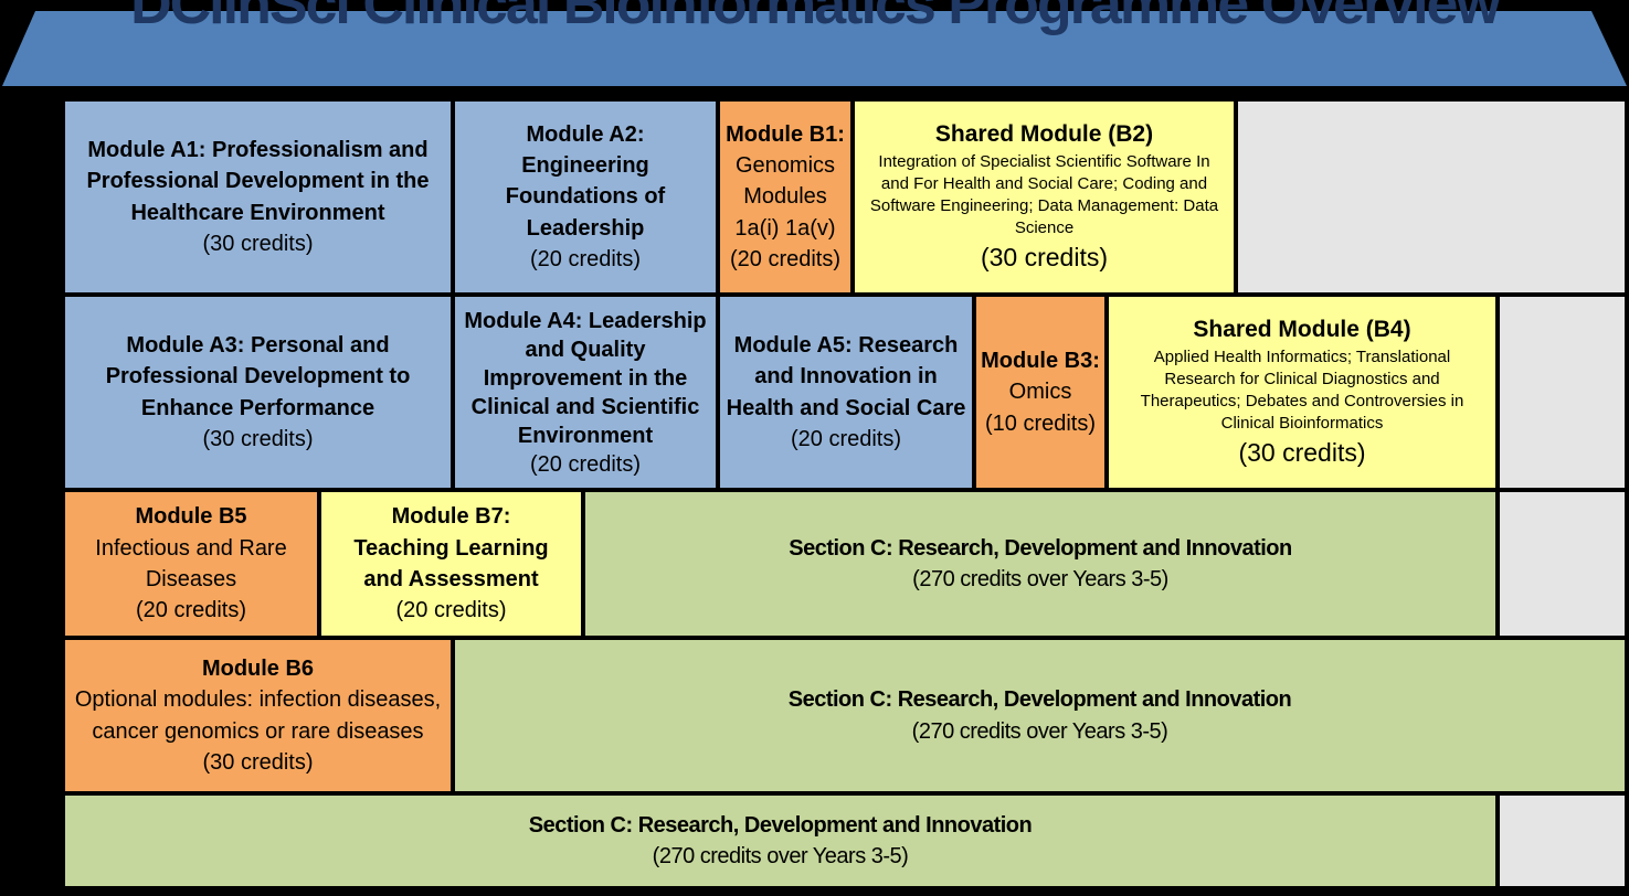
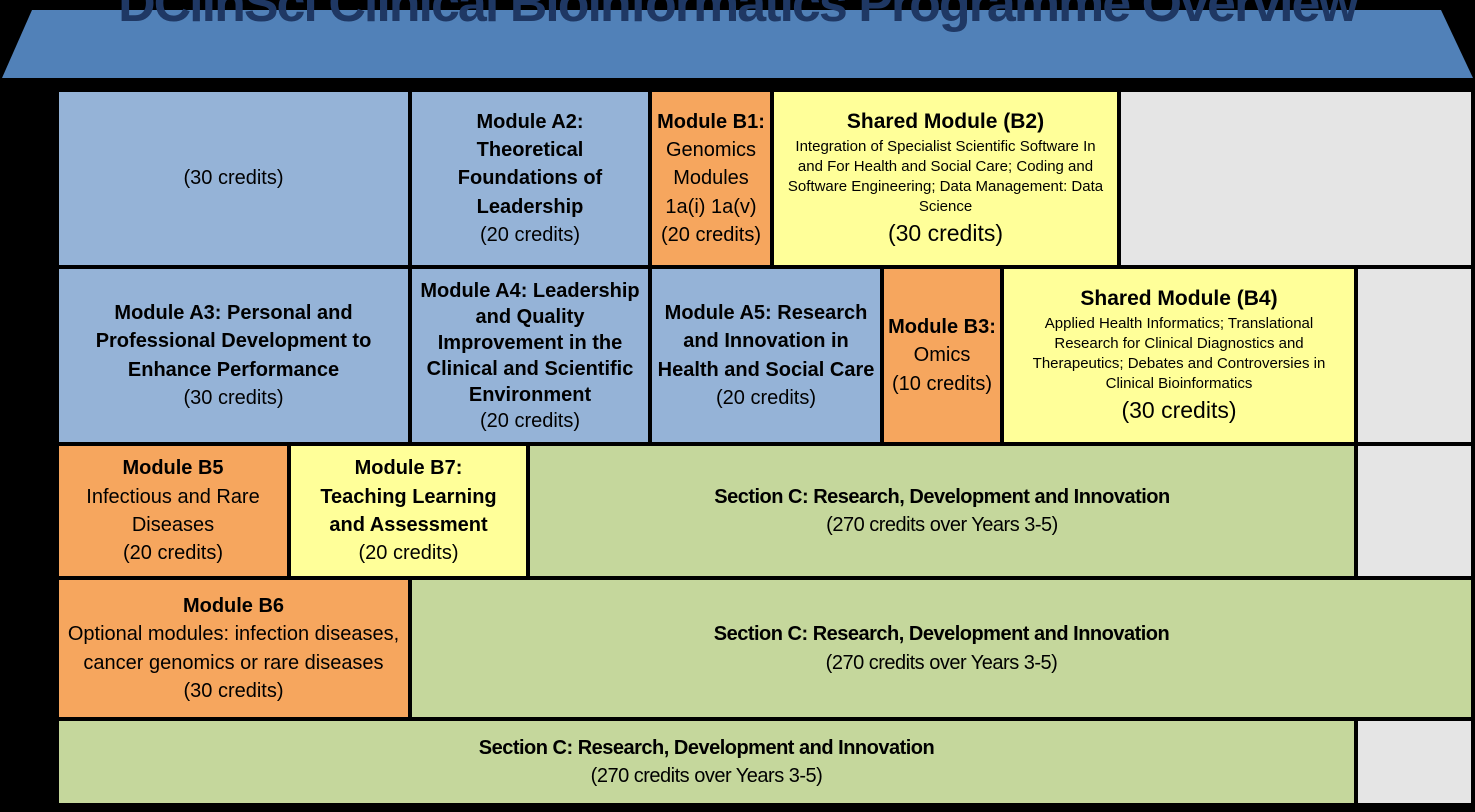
  DClinSci Clinical Bioinformatics Programme Overview
- Module A1: Professionalism and Professional Development in the Healthcare Environment
  (30 credits)
- Module A2: Engineering Foundations of Leadership
+ Module A2: Theoretical Foundations of Leadership
  (20 credits)
  Module B1:
  Genomics Modules 1a(i) 1a(v)
  (20 credits)
  Shared Module (B2)
  Integration of Specialist Scientific Software In and For Health and Social Care; Coding and Software Engineering; Data Management: Data Science
  (30 credits)
  Module A3: Personal and Professional Development to Enhance Performance
  (30 credits)
  Module A4: Leadership and Quality Improvement in the Clinical and Scientific Environment
  (20 credits)
  Module A5: Research and Innovation in Health and Social Care (20 credits)
  Module B3:
  Omics
  (10 credits)
  Shared Module (B4)
  Applied Health Informatics; Translational Research for Clinical Diagnostics and Therapeutics; Debates and Controversies in Clinical Bioinformatics
  (30 credits)
  Module B5
  Infectious and Rare Diseases
  (20 credits)
  Module B7: Teaching Learning and Assessment
  (20 credits)
  Section C: Research, Development and Innovation
  (270 credits over Years 3-5)
  Module B6
  Optional modules: infection diseases, cancer genomics or rare diseases (30 credits)
  Section C: Research, Development and Innovation
  (270 credits over Years 3-5)
  Section C: Research, Development and Innovation
  (270 credits over Years 3-5)
